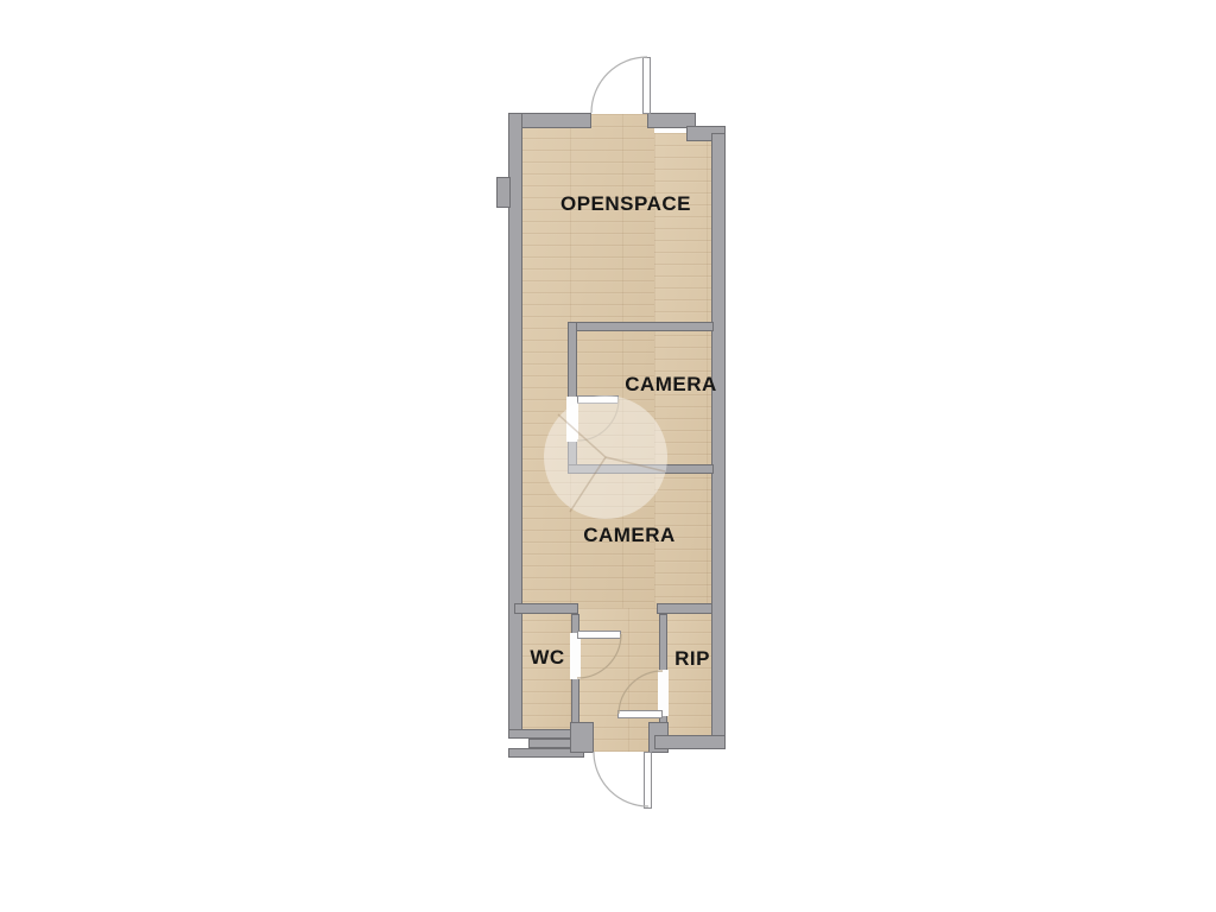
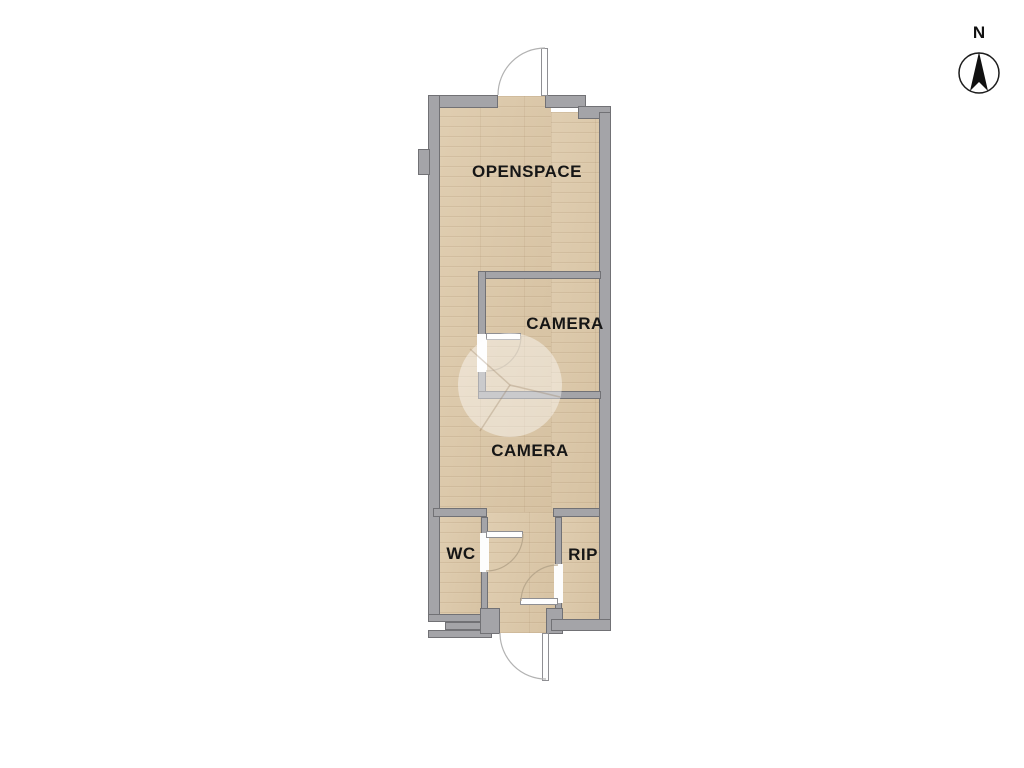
  OPENSPACE
  CAMERA
  CAMERA
  WC
  RIP
+ N
